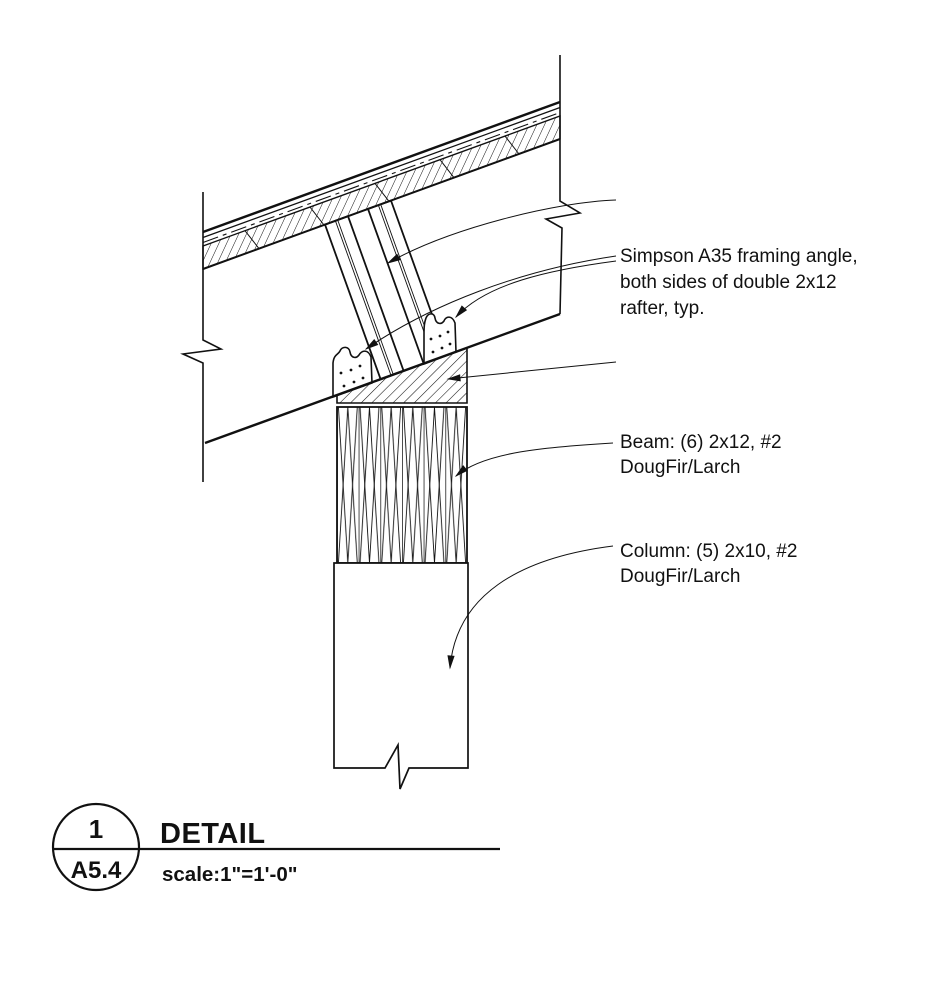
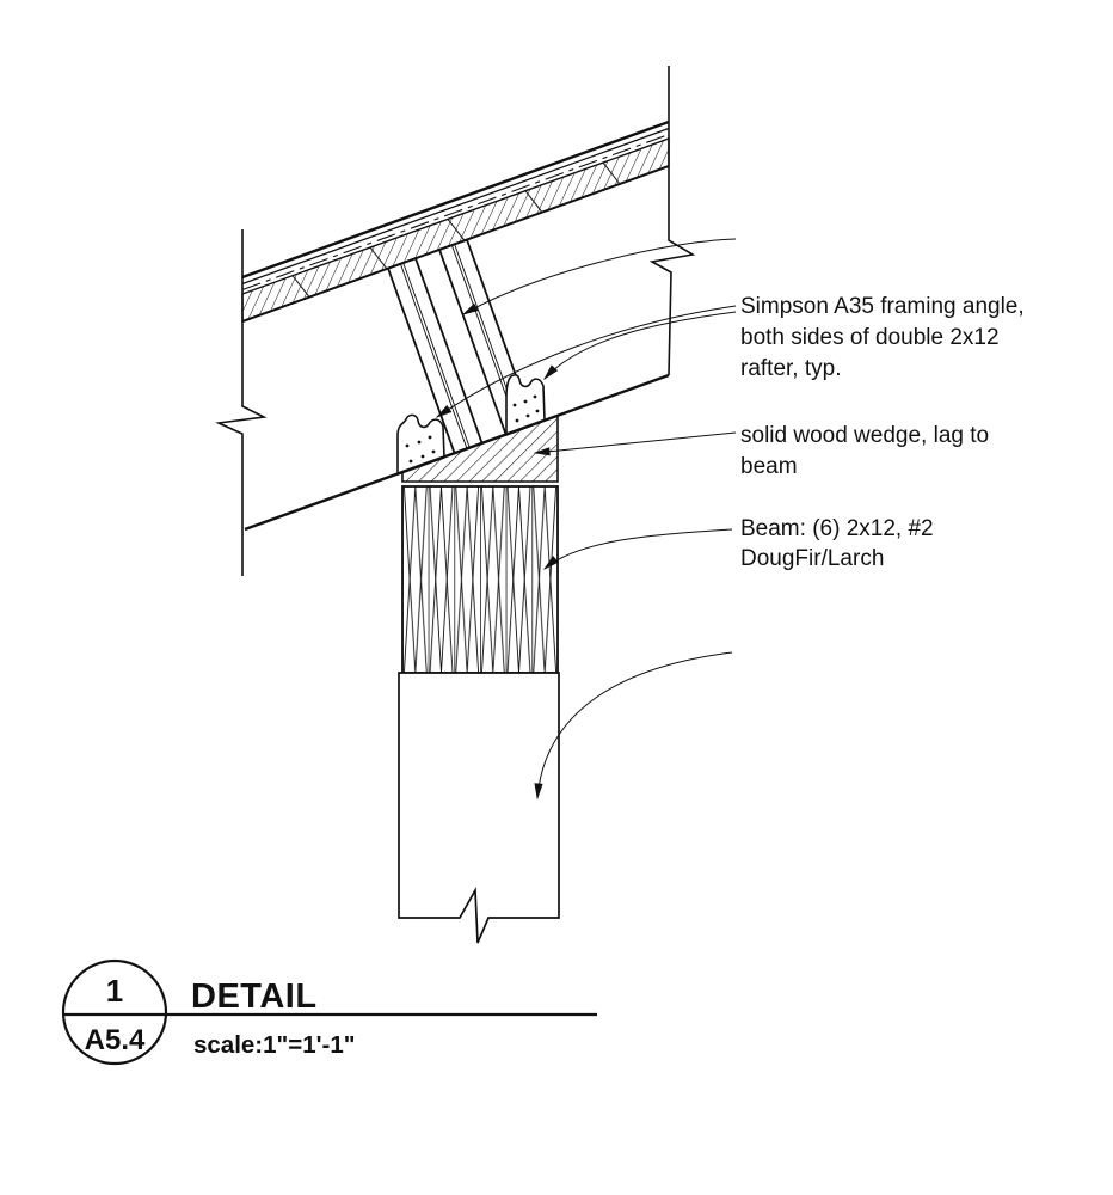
  Simpson A35 framing angle, both sides of double 2x12 rafter, typ.
+ solid wood wedge, lag to beam
  Beam: (6) 2x12, #2 DougFir/Larch
- Column: (5) 2x10, #2 DougFir/Larch
  1
  A5.4
  DETAIL
- scale:1"=1'-0"
+ scale:1"=1'-1"
